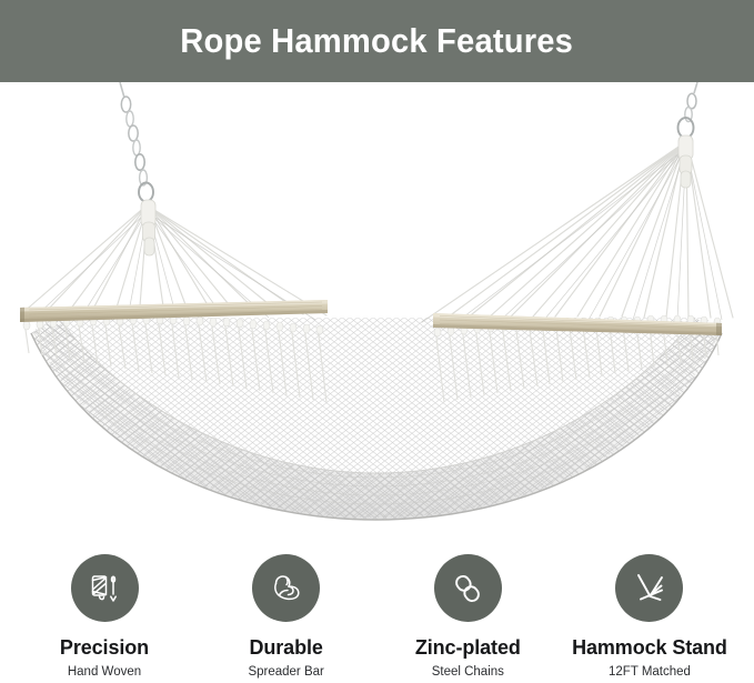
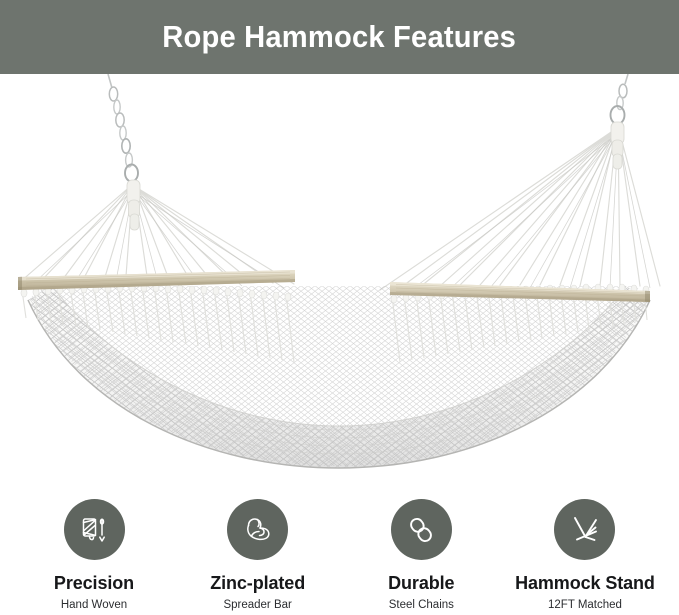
  Rope Hammock Features
  Precision
  Hand Woven
- Durable
+ Zinc-plated
  Spreader Bar
- Zinc-plated
+ Durable
  Steel Chains
  Hammock Stand
  12FT Matched
